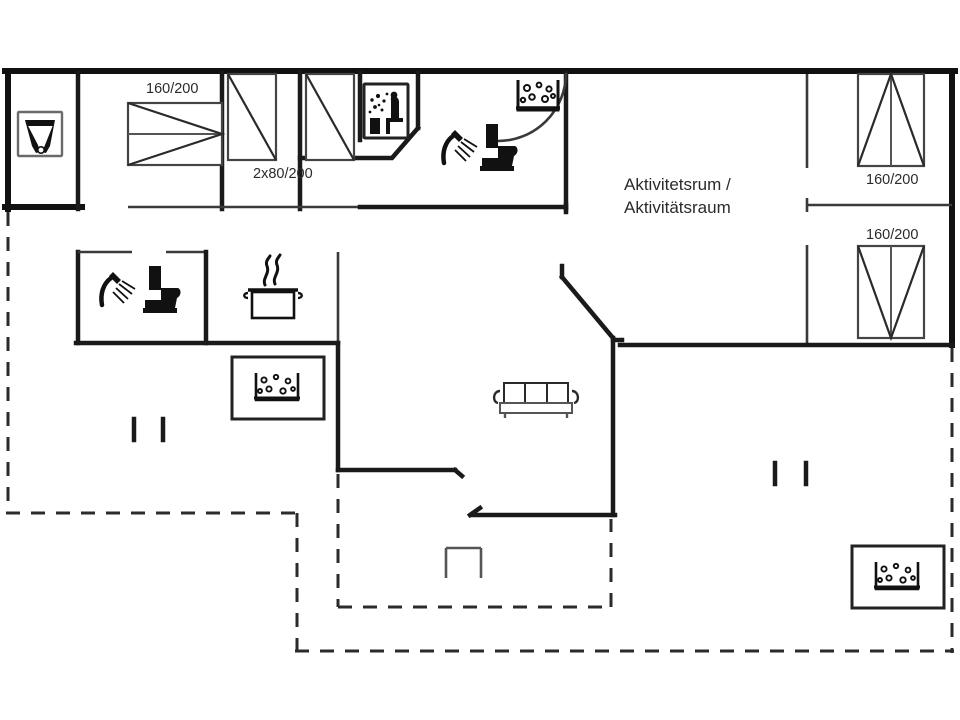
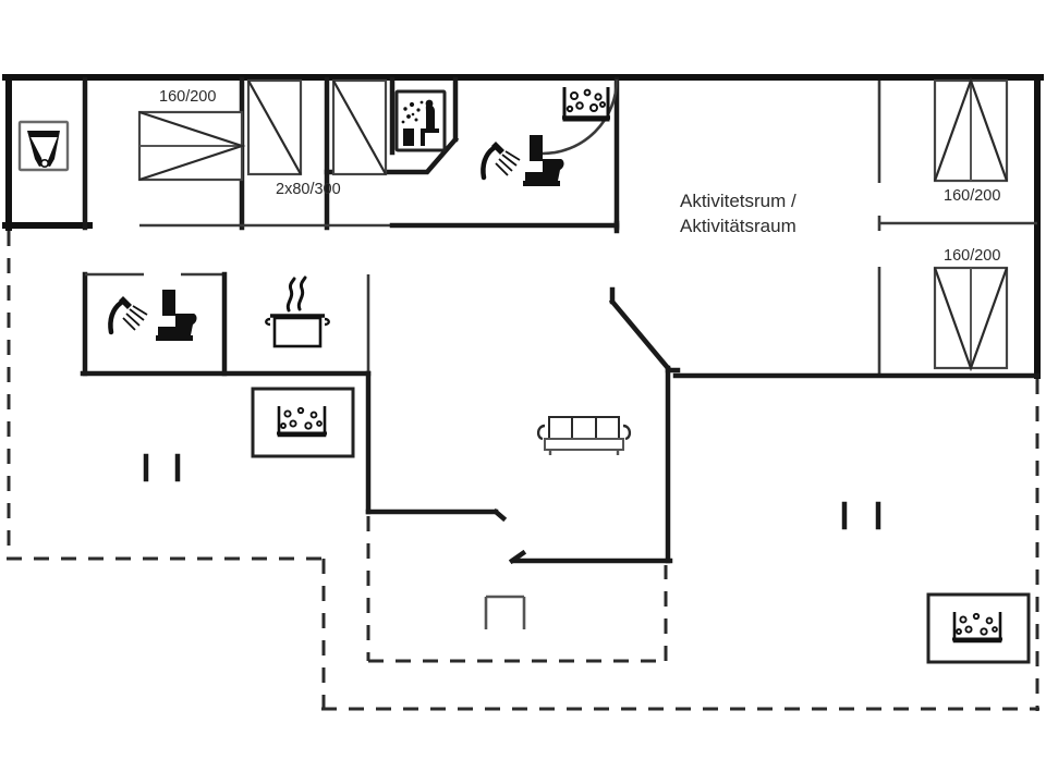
  Aktivitetsrum /
  Aktivitätsraum
  160/200
- 2x80/200
+ 2x80/300
  160/200
  160/200
